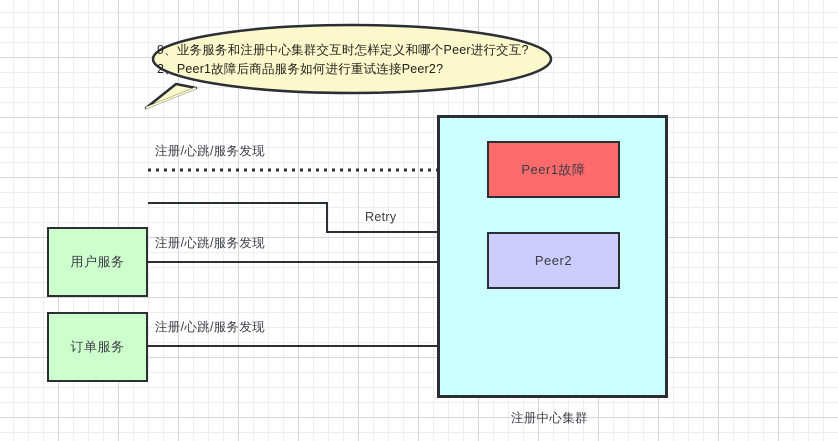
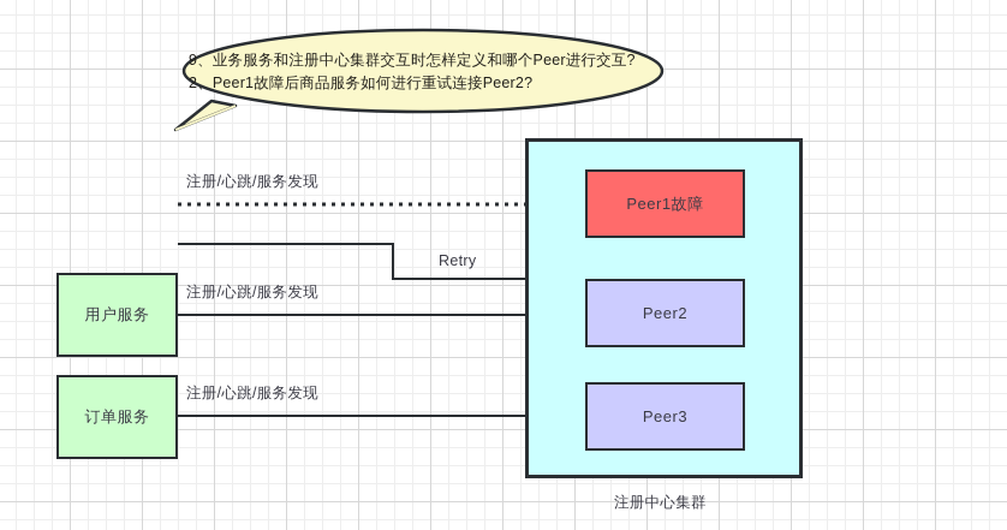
  9、业务服务和注册中心集群交互时怎样定义和哪个Peer进行交互?
  2、Peer1故障后商品服务如何进行重试连接Peer2?
  用户服务
  订单服务
  Peer1故障
  Peer2
+ Peer3
  注册/心跳/服务发现
  Retry
  注册/心跳/服务发现
  注册/心跳/服务发现
  注册中心集群
